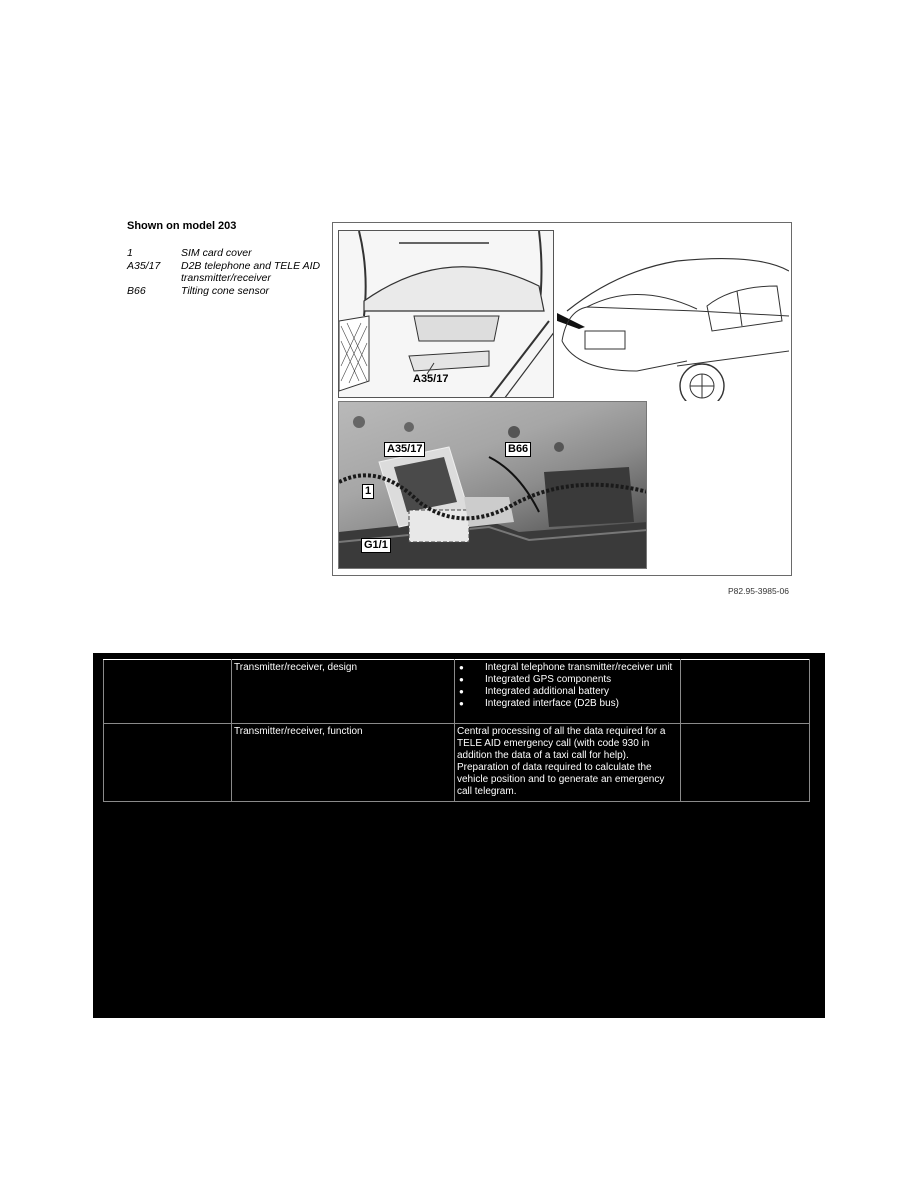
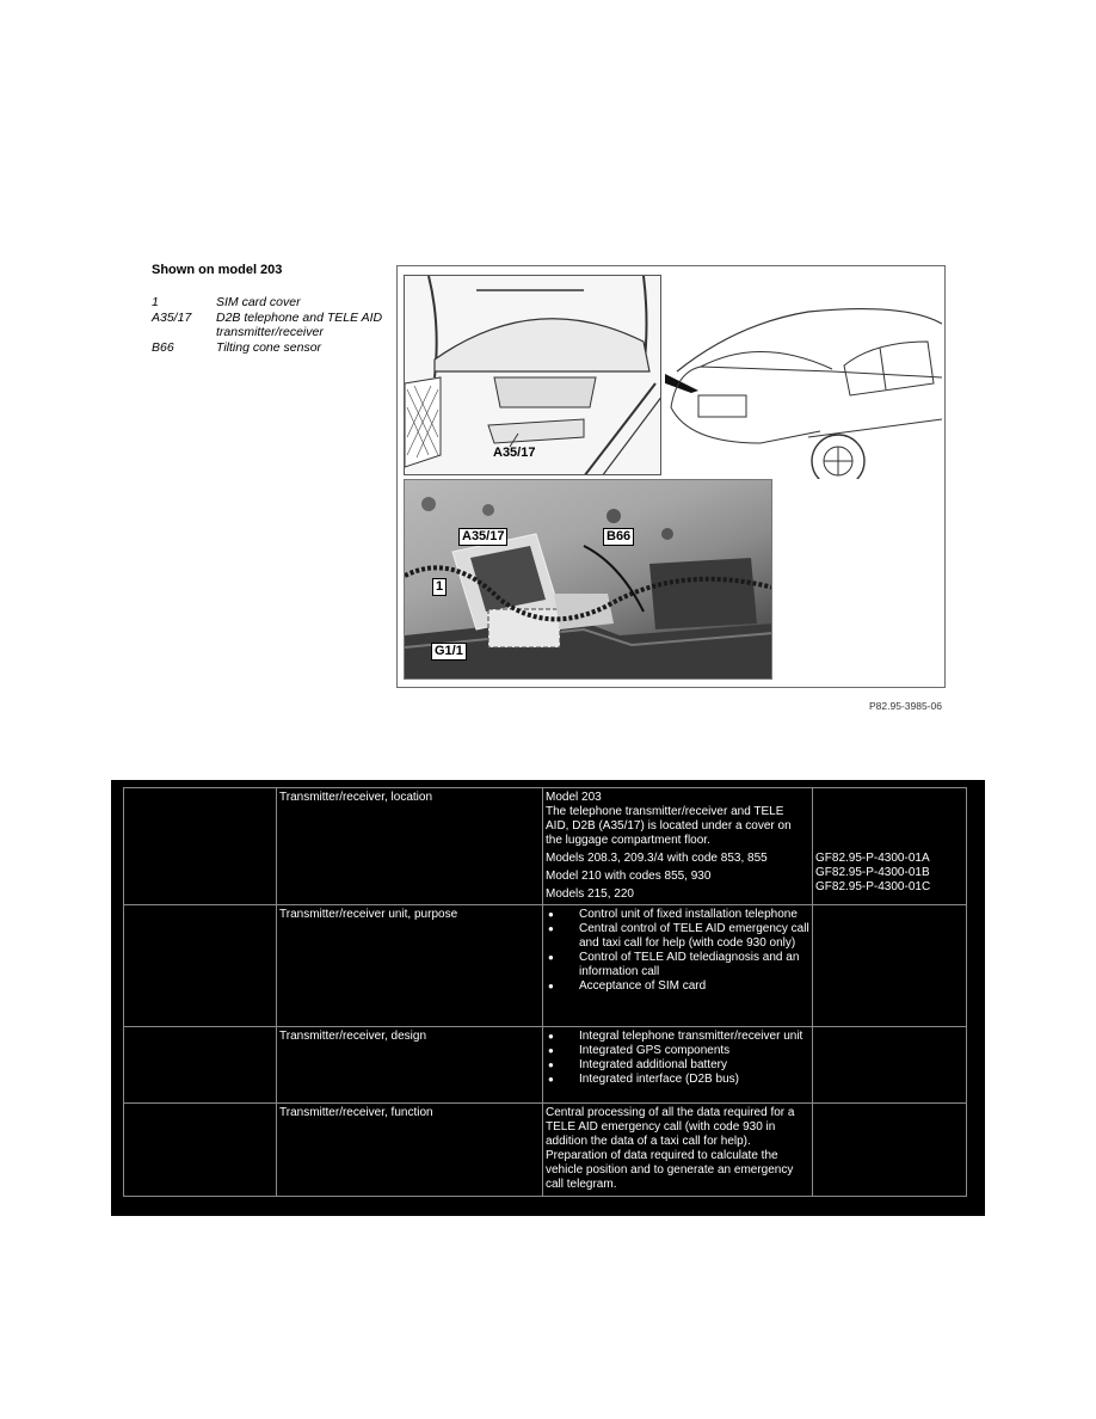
  Shown on model 203
  1
  SIM card cover
  A35/17
  D2B telephone and TELE AID transmitter/receiver
  B66
  Tilting cone sensor
  A35/17
  A35/17
  B66
  1
  G1/1
  P82.95-3985-06
+ 	Transmitter/receiver, location	Model 203 The telephone transmitter/receiver and TELE AID, D2B (A35/17) is located under a cover on the luggage compartment floor. Models 208.3, 209.3/4 with code 853, 855 Model 210 with codes 855, 930 Models 215, 220	GF82.95-P-4300-01A GF82.95-P-4300-01B GF82.95-P-4300-01C
+ 	Transmitter/receiver unit, purpose	Control unit of fixed installation telephone Central control of TELE AID emergency call and taxi call for help (with code 930 only) Control of TELE AID telediagnosis and an information call Acceptance of SIM card
  	Transmitter/receiver, design	Integral telephone transmitter/receiver unit Integrated GPS components Integrated additional battery Integrated interface (D2B bus)
  	Transmitter/receiver, function	Central processing of all the data required for a TELE AID emergency call (with code 930 in addition the data of a taxi call for help). Preparation of data required to calculate the vehicle position and to generate an emergency call telegram.
